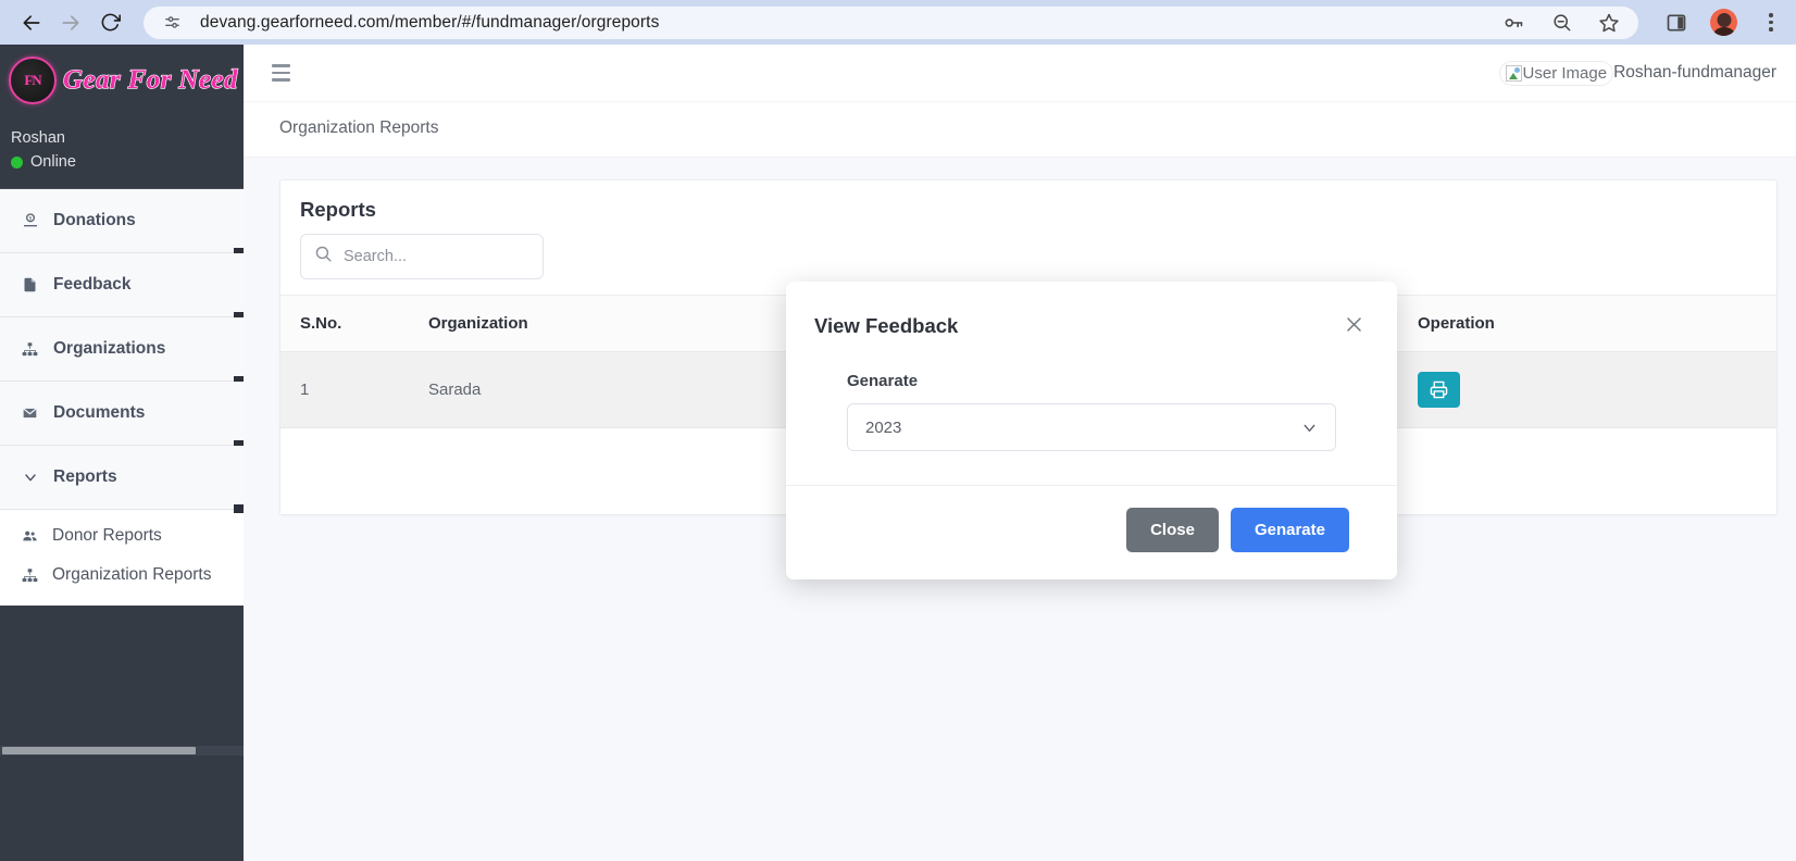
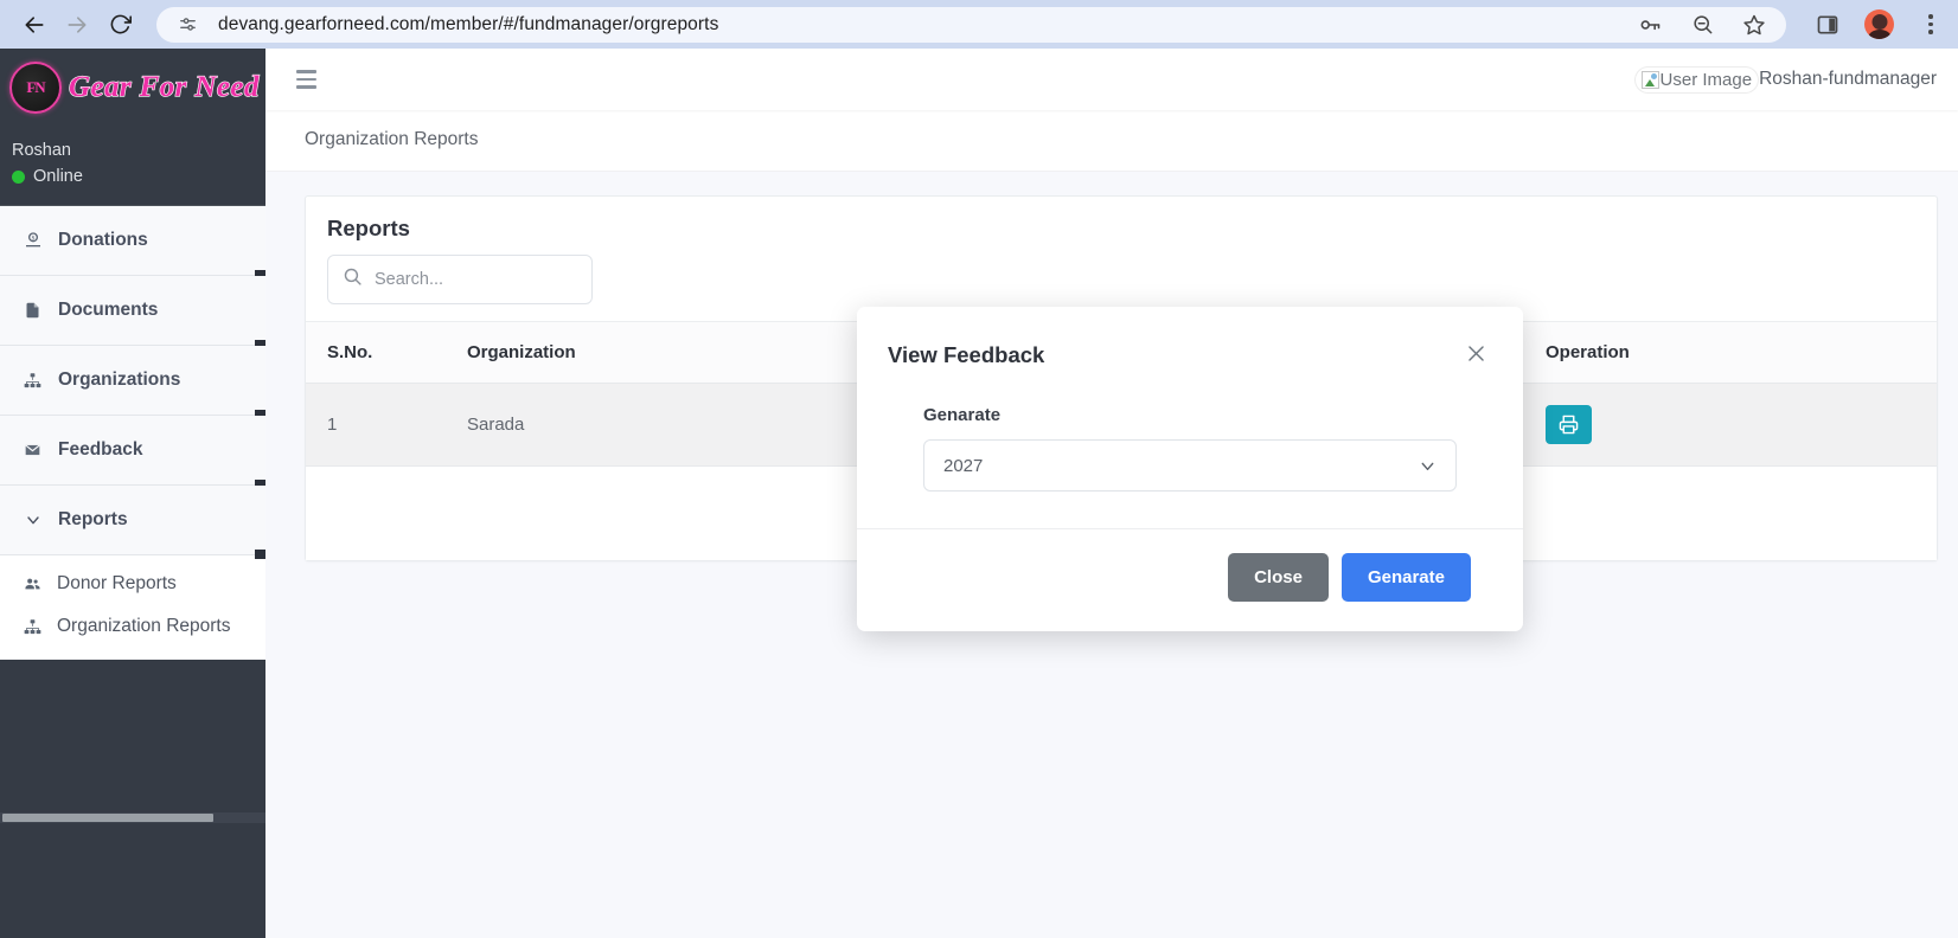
  devang.gearforneed.com/member/#/fundmanager/orgreports
  FN
  Gear For Need
  Roshan
  Online
  Donations
- Feedback
+ Documents
  Organizations
- Documents
+ Feedback
  Reports
  Donor Reports
  Organization Reports
  User Image
  Roshan-fundmanager
  Organization Reports
  Reports
  Search...
  View Feedback
  Genarate
- 2023
+ 2027
  Close
  Genarate
